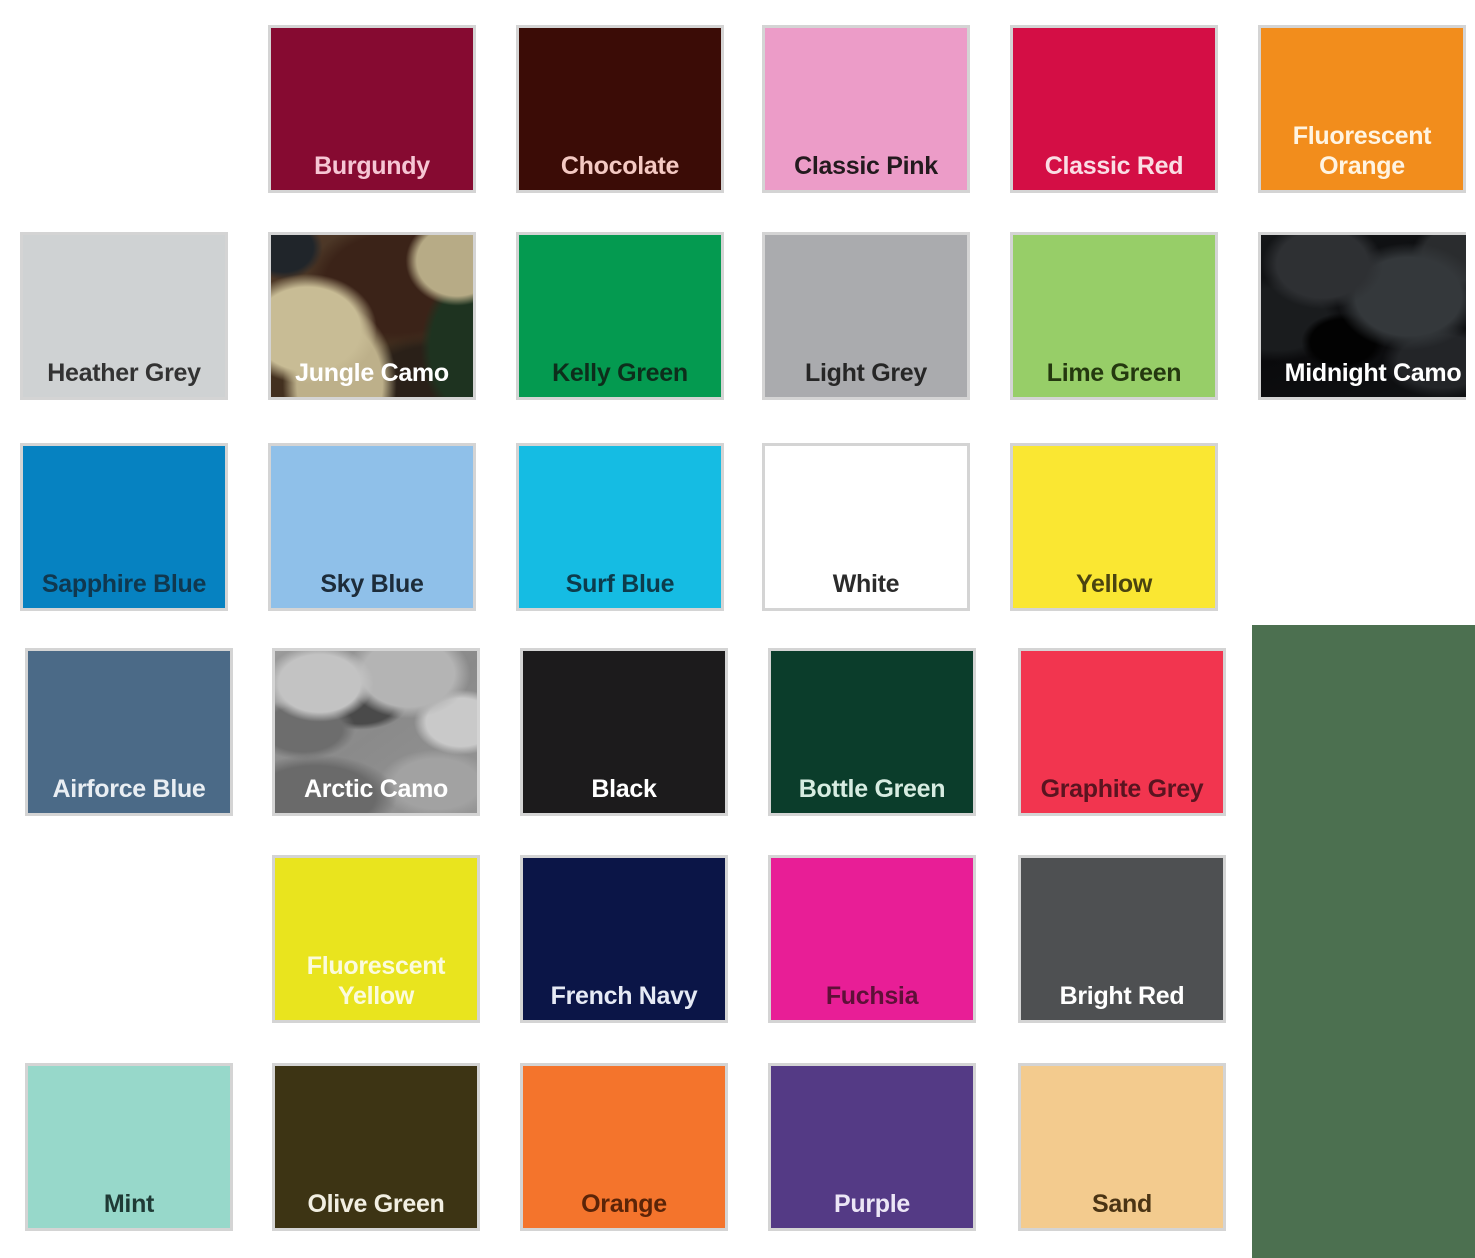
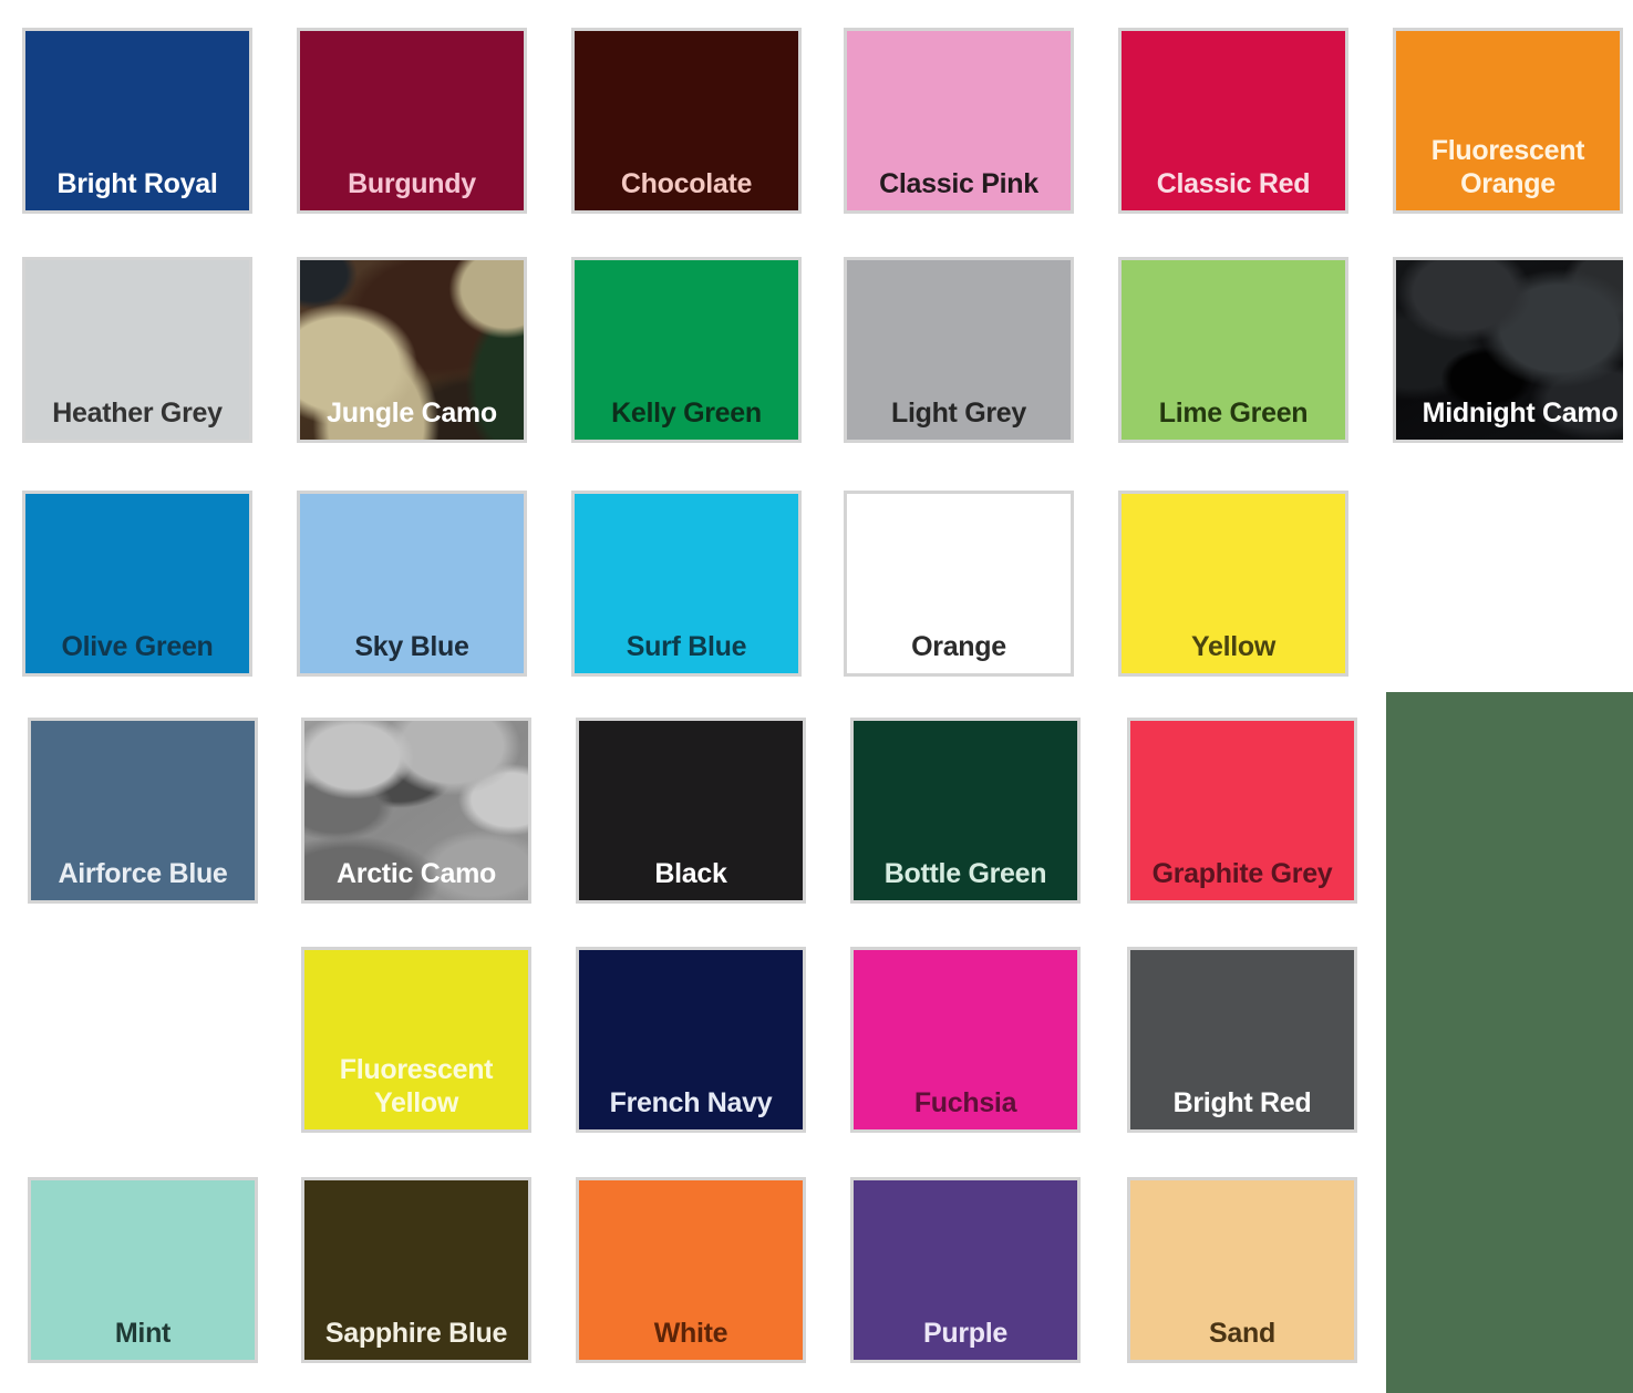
+ Bright Royal
  Burgundy
  Chocolate
  Classic Pink
  Classic Red
  Fluorescent Orange
  Heather Grey
  Jungle Camo
  Kelly Green
  Light Grey
  Lime Green
  Midnight Camo
- Sapphire Blue
+ Olive Green
  Sky Blue
  Surf Blue
- White
+ Orange
  Yellow
  Airforce Blue
  Arctic Camo
  Black
  Bottle Green
  Graphite Grey
  Fluorescent Yellow
  French Navy
  Fuchsia
  Bright Red
  Mint
- Olive Green
+ Sapphire Blue
- Orange
+ White
  Purple
  Sand
